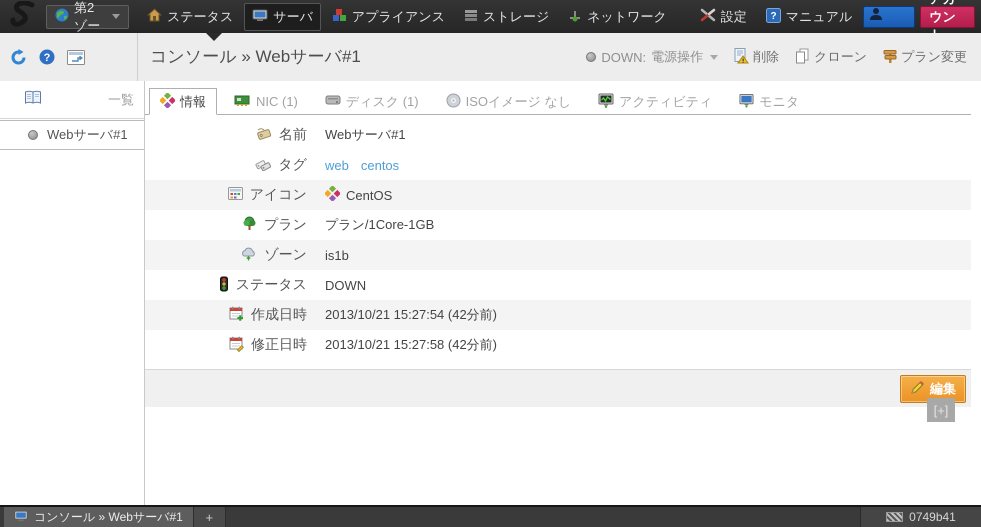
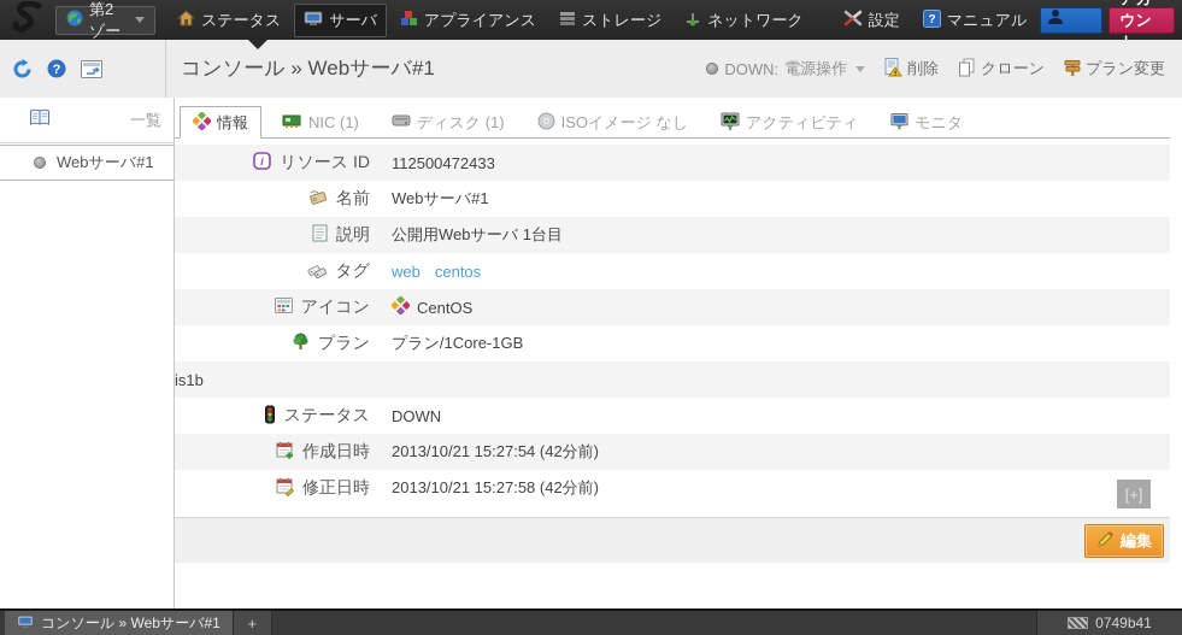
  ステータス
  サーバ
  アプライアンス
  ストレージ
  ネットワーク
  設定
  ?
  マニュアル
  ?
  コンソール » Webサーバ#1
  DOWN:
  電源操作
  削除
  クローン
  プラン変更
  一覧
  Webサーバ#1
  情報
  NIC (1)
  ディスク (1)
  ISOイメージ なし
  アクティビティ
  モニタ
+ i
+ リソース ID
+ 112500472433
  名前
  Webサーバ#1
+ 説明
+ 公開用Webサーバ 1台目
  タグ
  web
  centos
  アイコン
  CentOS
  プラン
  プラン/1Core-1GB
- ゾーン
  is1b
  ステータス
  DOWN
  作成日時
  2013/10/21 15:27:54 (42分前)
  修正日時
  2013/10/21 15:27:58 (42分前)
  編集
  [+]
  コンソール » Webサーバ#1
  +
  0749b41
